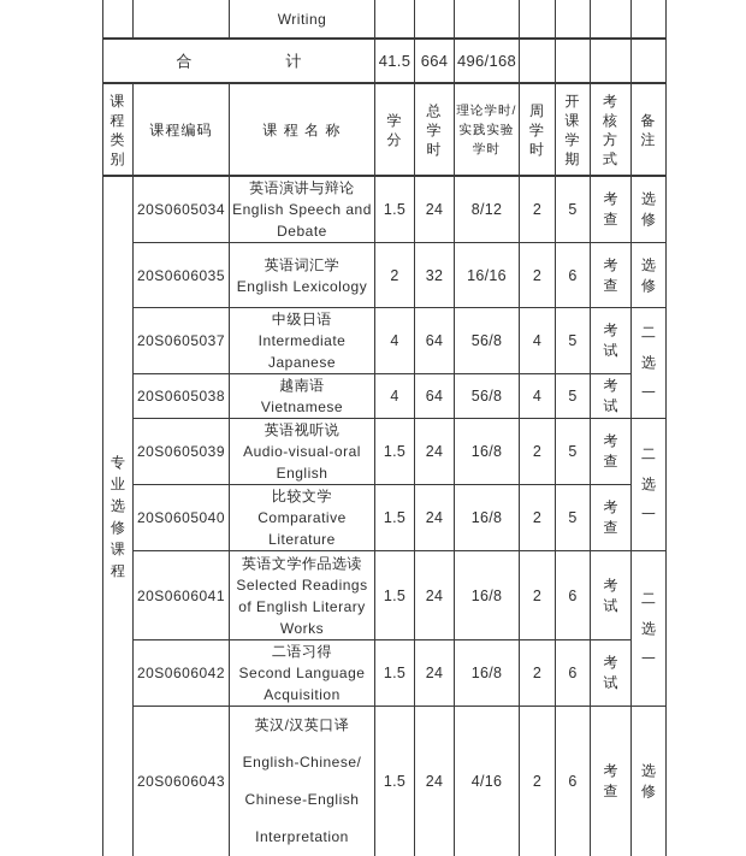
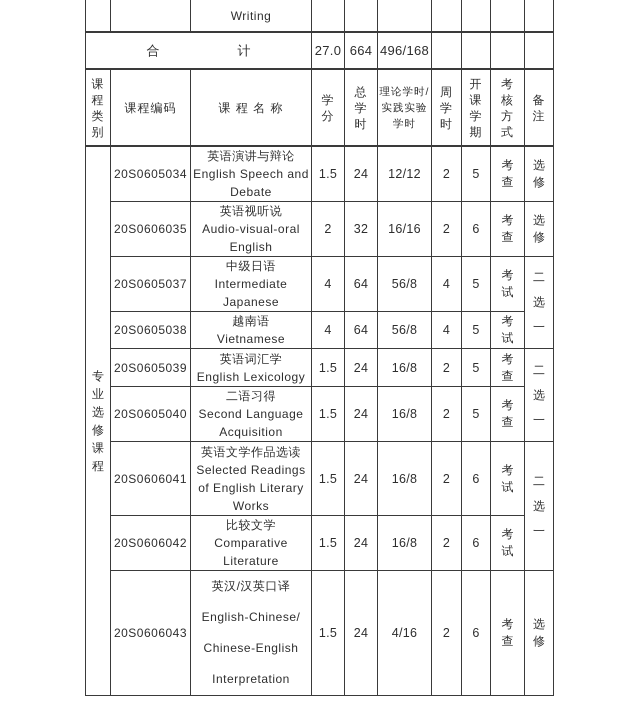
  		Writing
- 合 计	41.5	664	496/168
+ 合 计	27.0	664	496/168
  课 程 类 别	课程编码	课 程 名 称	学 分	总 学 时	理论学时/ 实践实验 学时	周 学 时	开 课 学 期	考 核 方 式	备 注
- 专 业 选 修 课 程	20S0605034	英语演讲与辩论 English Speech and Debate	1.5	24	8/12	2	5	考 查	选 修
+ 专 业 选 修 课 程	20S0605034	英语演讲与辩论 English Speech and Debate	1.5	24	12/12	2	5	考 查	选 修
- 20S0606035	英语词汇学 English Lexicology	2	32	16/16	2	6	考 查	选 修
+ 20S0606035	英语视听说 Audio-visual-oral English	2	32	16/16	2	6	考 查	选 修
  20S0605037	中级日语 Intermediate Japanese	4	64	56/8	4	5	考 试	二 选 一
  20S0605038	越南语 Vietnamese	4	64	56/8	4	5	考 试
- 20S0605039	英语视听说 Audio-visual-oral English	1.5	24	16/8	2	5	考 查	二 选 一
+ 20S0605039	英语词汇学 English Lexicology	1.5	24	16/8	2	5	考 查	二 选 一
- 20S0605040	比较文学 Comparative Literature	1.5	24	16/8	2	5	考 查
+ 20S0605040	二语习得 Second Language Acquisition	1.5	24	16/8	2	5	考 查
  20S0606041	英语文学作品选读 Selected Readings of English Literary Works	1.5	24	16/8	2	6	考 试	二 选 一
- 20S0606042	二语习得 Second Language Acquisition	1.5	24	16/8	2	6	考 试
+ 20S0606042	比较文学 Comparative Literature	1.5	24	16/8	2	6	考 试
  20S0606043	英汉/汉英口译 English-Chinese/ Chinese-English Interpretation	1.5	24	4/16	2	6	考 查	选 修
